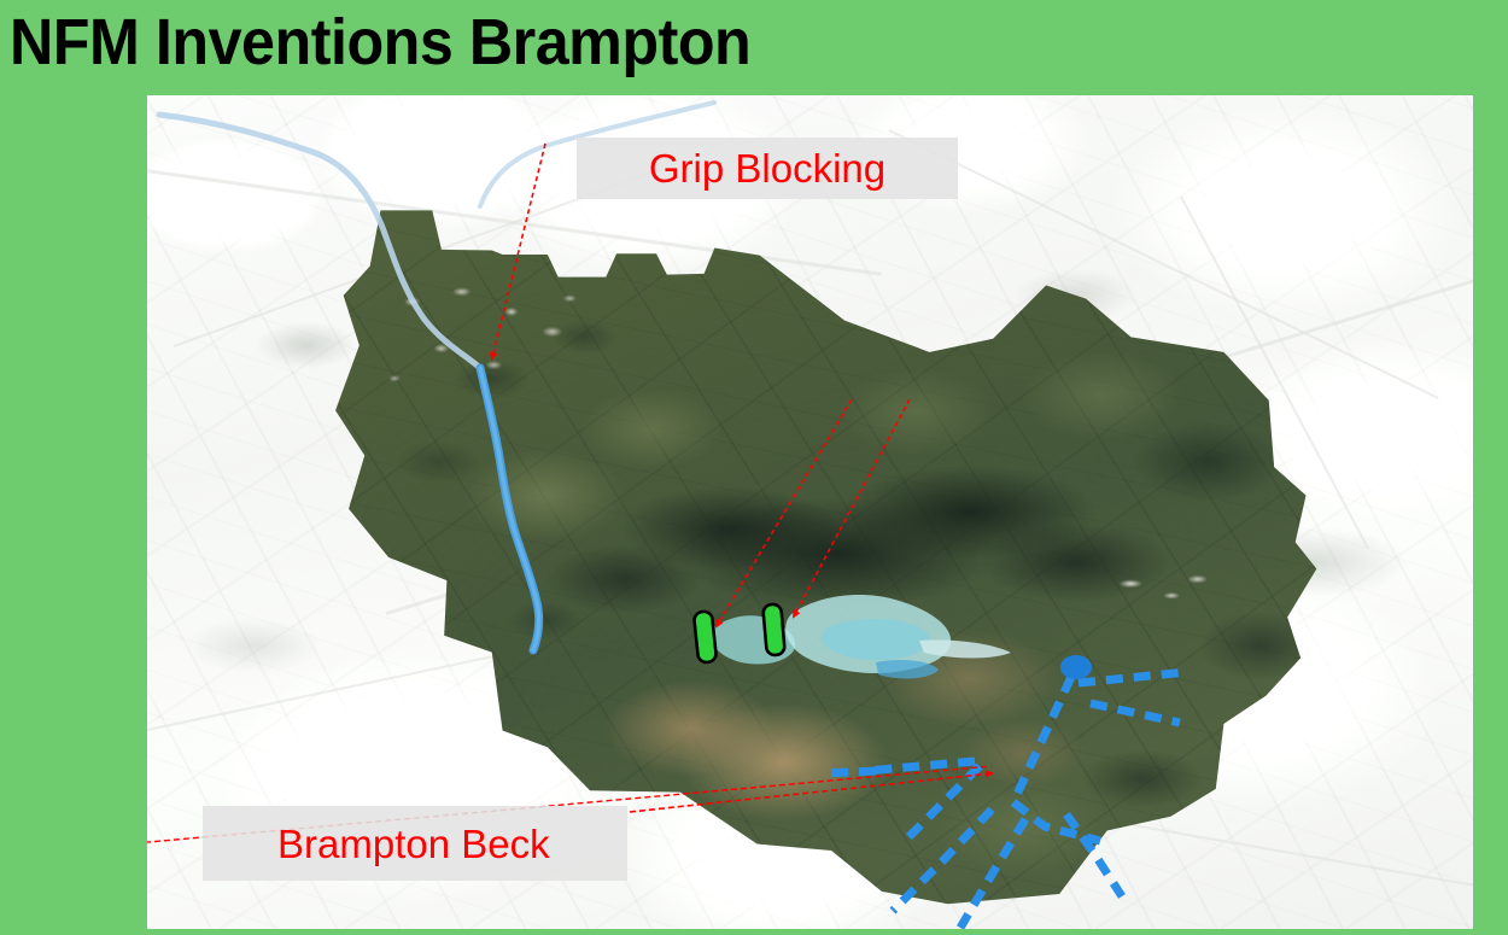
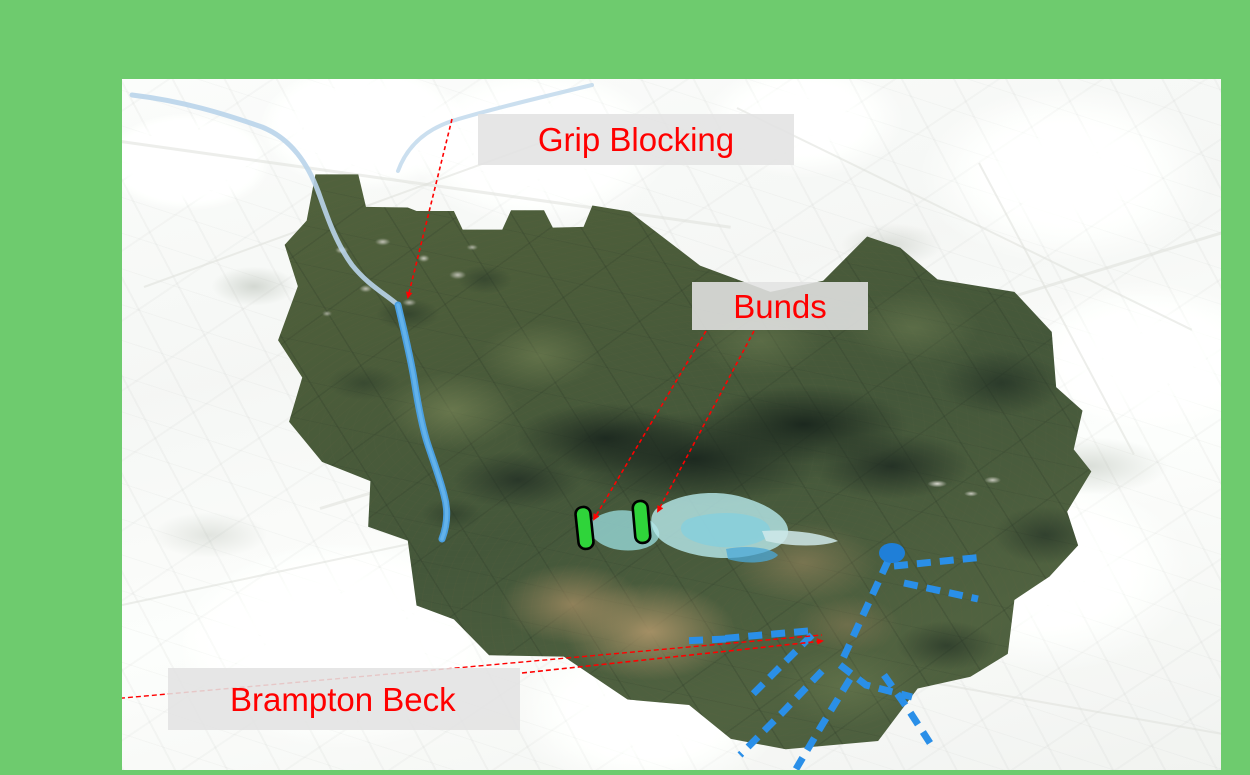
- NFM Inventions Brampton
  Grip Blocking
+ Bunds
  Brampton Beck
